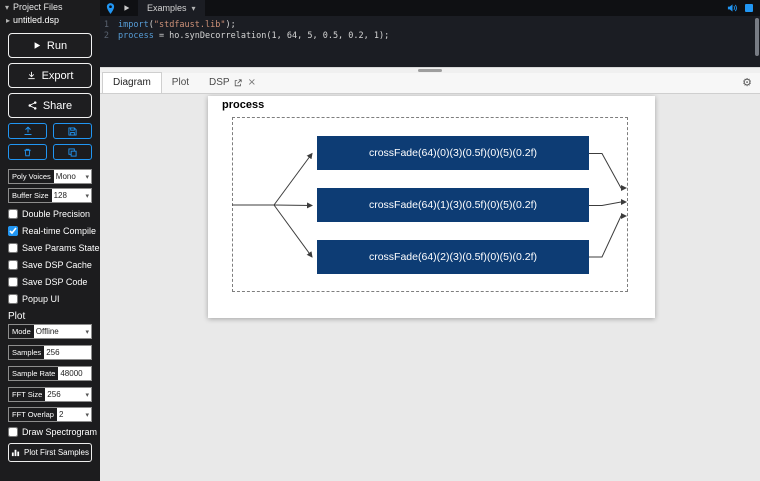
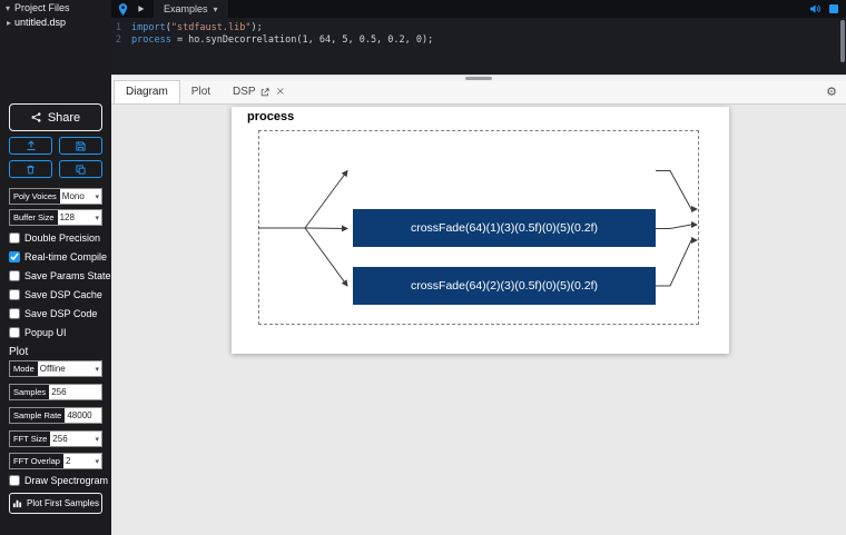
  ▾
  Project Files
  ▸
  untitled.dsp
- Run
- Export
  Share
  Poly Voices
  Mono
  ▾
  Buffer Size
  128
  ▾
  Double Precision
  Real-time Compile
  Save Params State
  Save DSP Cache
  Save DSP Code
  Popup UI
  Plot
  Mode
  Offline
  ▾
  Samples
  256
  Sample Rate
  48000
  FFT Size
  256
  ▾
  FFT Overlap
  2
  ▾
  Draw Spectrogram
  Plot First Samples
  Examples
  ▾
  1
  import("stdfaust.lib");
  2
- process = ho.synDecorrelation(1, 64, 5, 0.5, 0.2, 1);
+ process = ho.synDecorrelation(1, 64, 5, 0.5, 0.2, 0);
  Diagram
  Plot
  DSP
  ×
  ⚙
  process
- crossFade(64)(0)(3)(0.5f)(0)(5)(0.2f)
  crossFade(64)(1)(3)(0.5f)(0)(5)(0.2f)
  crossFade(64)(2)(3)(0.5f)(0)(5)(0.2f)
